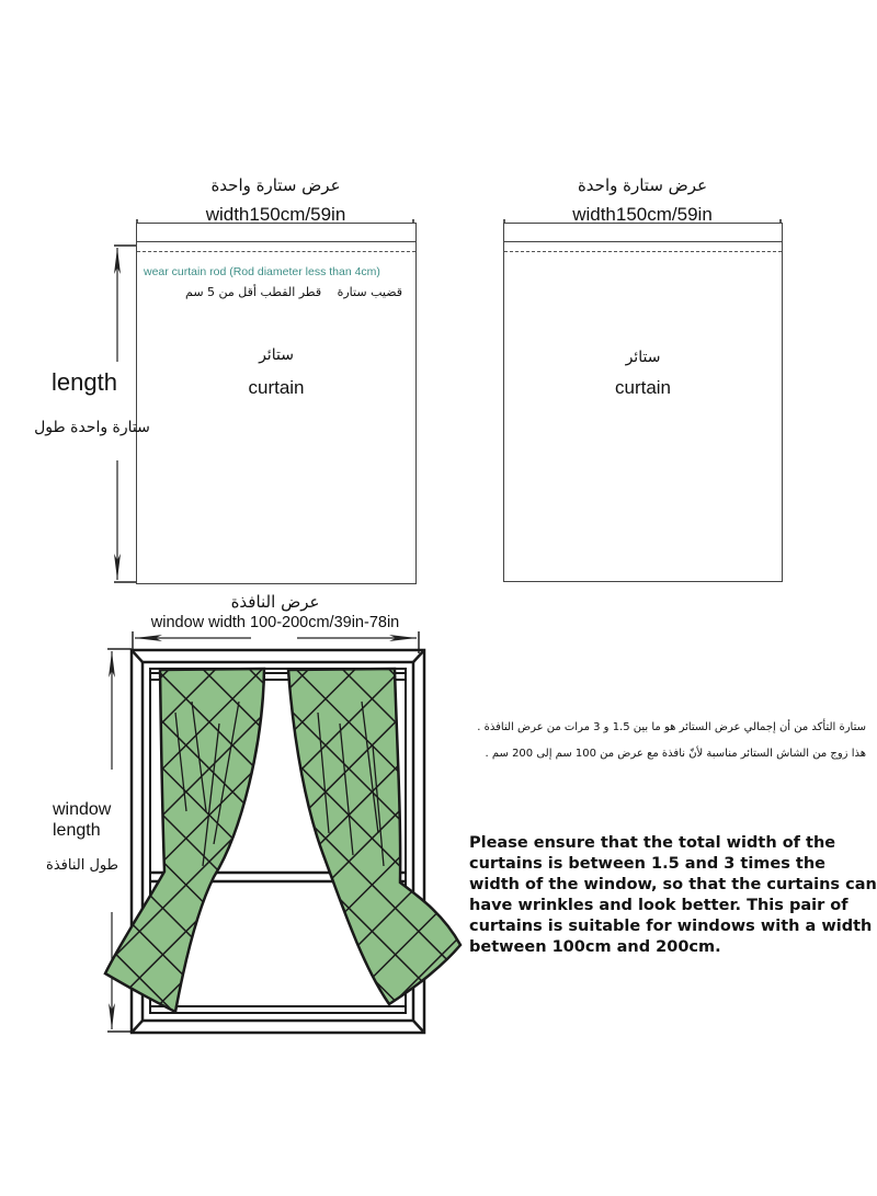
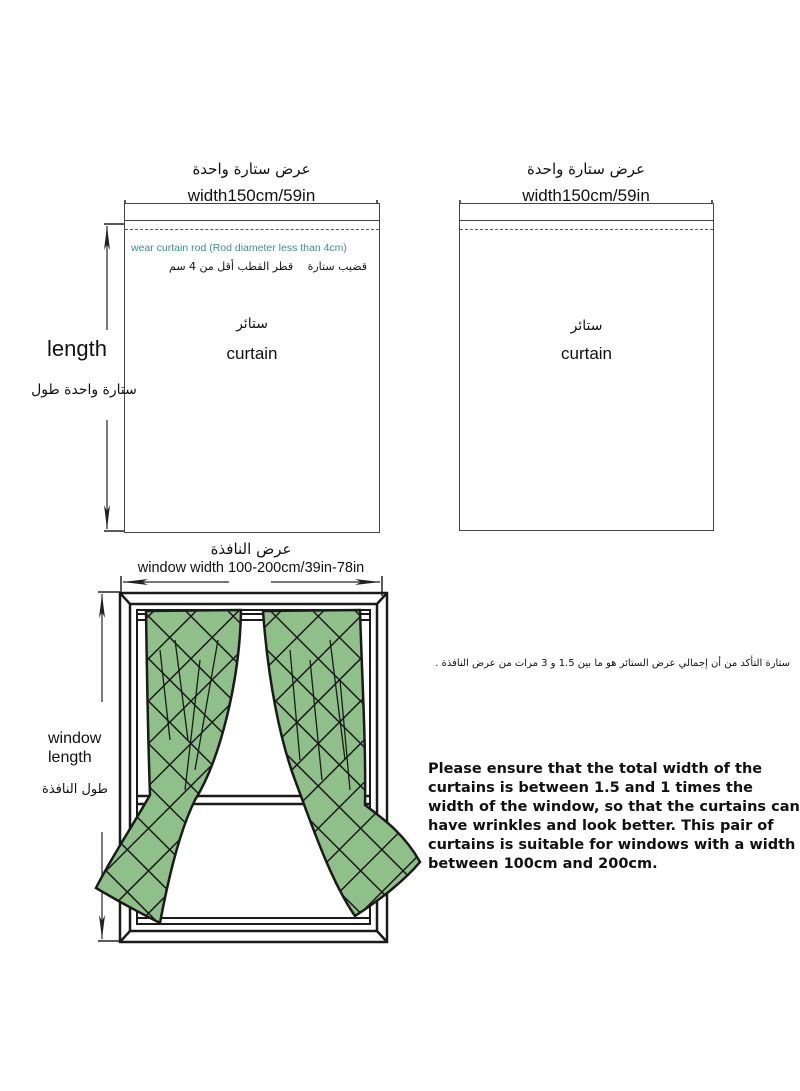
  عرض ستارة واحدة
  width150cm/59in
  wear curtain rod (Rod diameter less than 4cm)
  قضيب ستارة
- قطر القطب أقل من 5 سم
+ قطر القطب أقل من 4 سم
  ستائر
  curtain
  length
  ستارة واحدة طول
  عرض ستارة واحدة
  width150cm/59in
  ستائر
  curtain
  عرض النافذة
  window width 100-200cm/39in-78in
  window
  length
  طول النافذة
  ستارة التأكد من أن إجمالي عرض الستائر هو ما بين 1.5 و 3 مرات من عرض النافذة .
- هذا زوج من الشاش الستائر مناسبة لأنّ نافذة مع عرض من 100 سم إلى 200 سم .
- Please ensure that the total width of the curtains is between 1.5 and 3 times the width of the window, so that the curtains can have wrinkles and look better. This pair of curtains is suitable for windows with a width between 100cm and 200cm.
+ Please ensure that the total width of the curtains is between 1.5 and 1 times the width of the window, so that the curtains can have wrinkles and look better. This pair of curtains is suitable for windows with a width between 100cm and 200cm.
